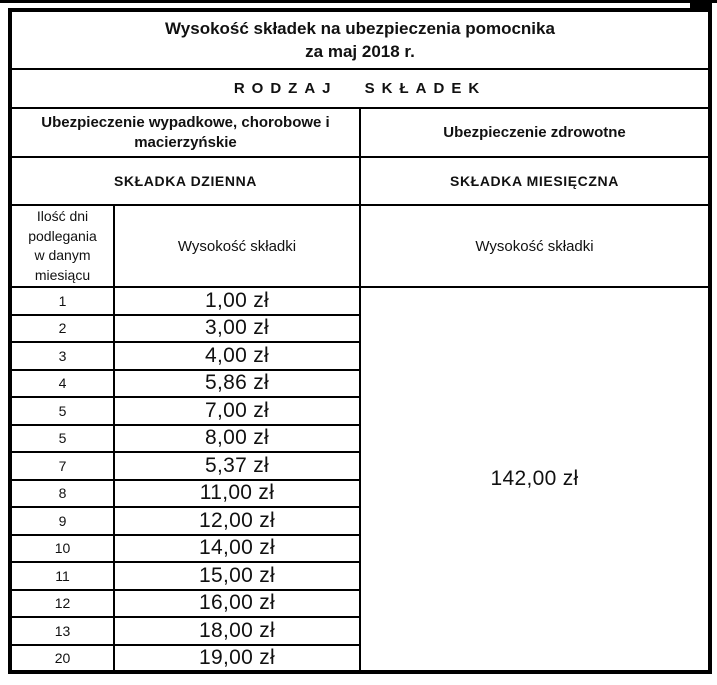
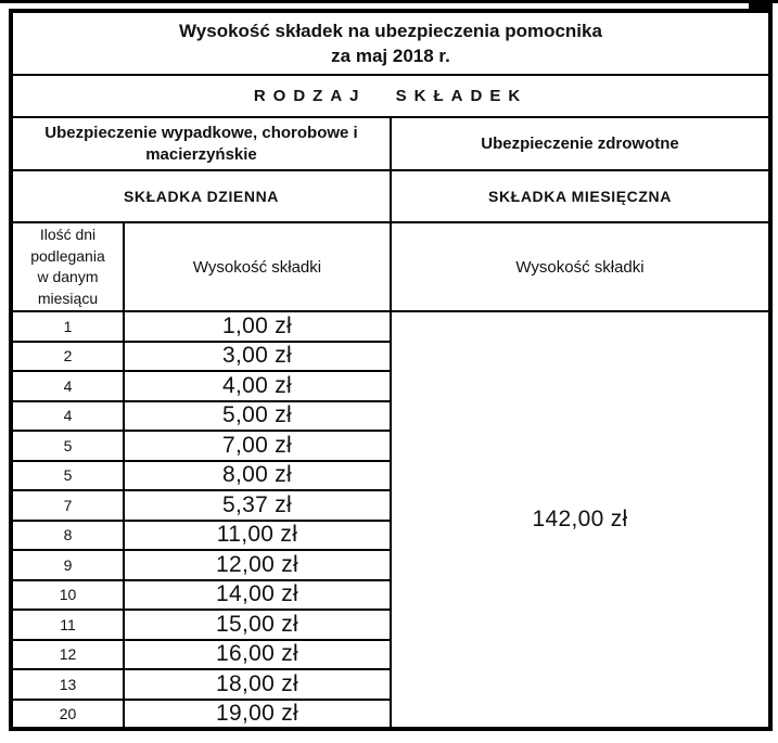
  Wysokość składek na ubezpieczenia pomocnika za maj 2018 r.
  RODZAJ SKŁADEK
  Ubezpieczenie wypadkowe, chorobowe i macierzyńskie	Ubezpieczenie zdrowotne
  SKŁADKA DZIENNA	SKŁADKA MIESIĘCZNA
  Ilość dni podlegania w danym miesiącu	Wysokość składki	Wysokość składki
  1	1,00 zł	142,00 zł
  2	3,00 zł
- 3	4,00 zł
+ 4	4,00 zł
- 4	5,86 zł
+ 4	5,00 zł
  5	7,00 zł
  5	8,00 zł
  7	5,37 zł
  8	11,00 zł
  9	12,00 zł
  10	14,00 zł
  11	15,00 zł
  12	16,00 zł
  13	18,00 zł
  20	19,00 zł
